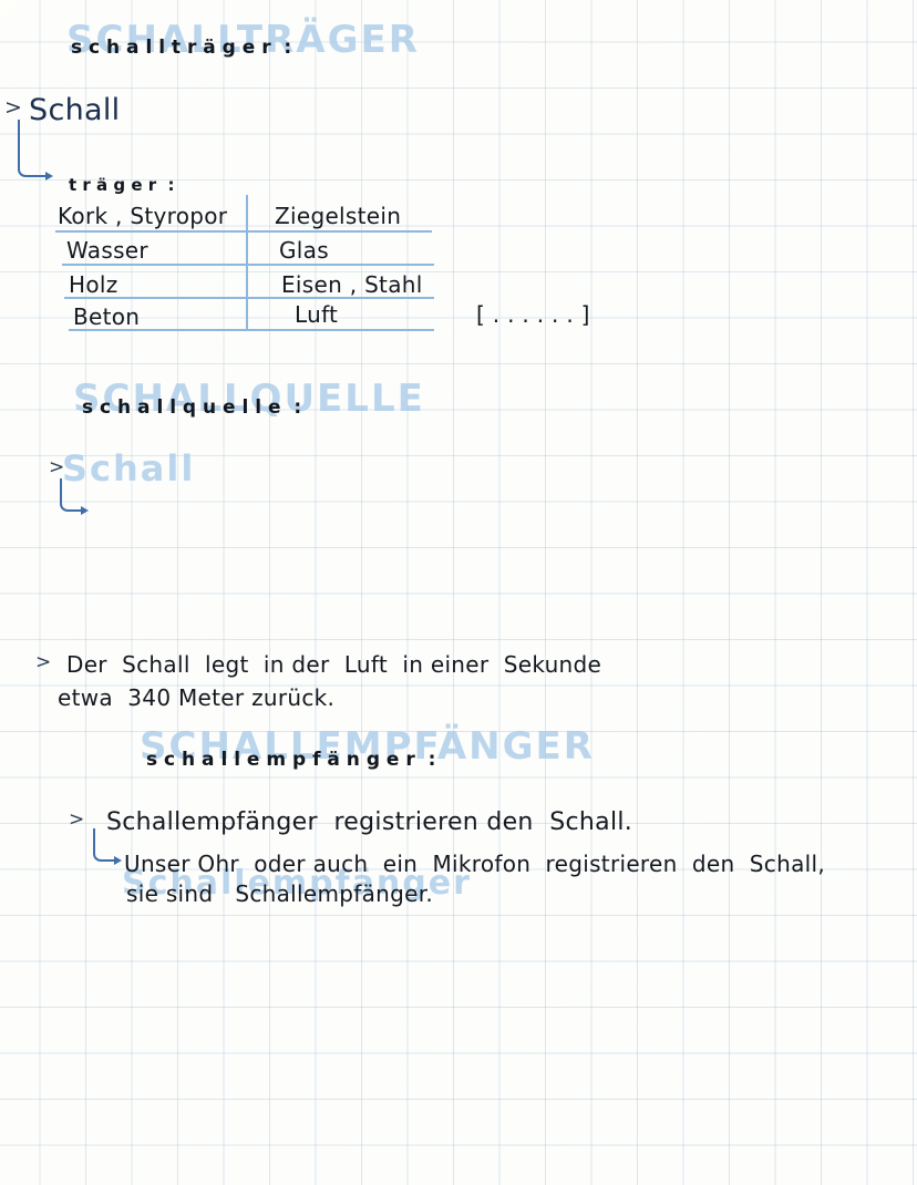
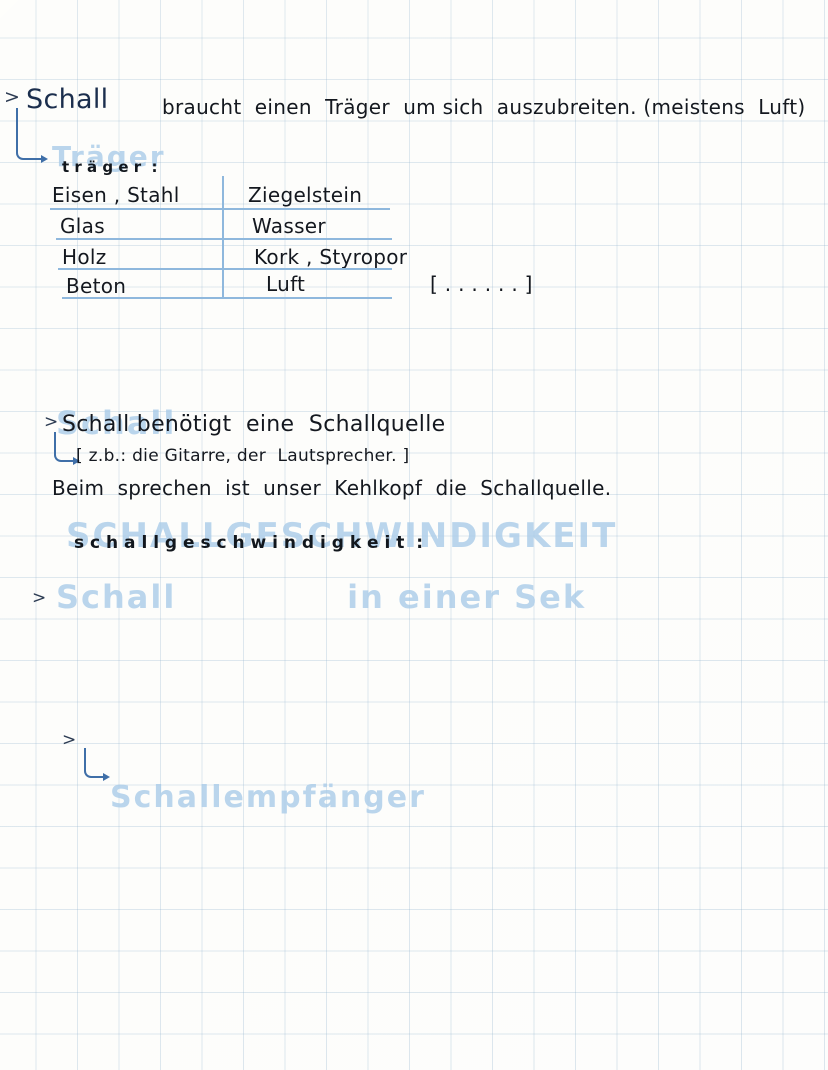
- SCHALLTRÄGER
- s c h a l l t r ä g e r :
  >
  Schall
+ braucht einen Träger um sich auszubreiten. (meistens Luft)
+ Träger
  t r ä g e r :
- Kork , Styropor
+ Eisen , Stahl
- Wasser
+ Glas
  Holz
  Beton
  Ziegelstein
- Glas
+ Wasser
- Eisen , Stahl
+ Kork , Styropor
  Luft
  [ . . . . . . ]
- SCHALLQUELLE
- s c h a l l q u e l l e :
  Schall
  >
+ Schall benötigt eine Schallquelle
+ [ z.b.: die Gitarre, der Lautsprecher. ]
+ Beim sprechen ist unser Kehlkopf die Schallquelle.
+ SCHALLGESCHWINDIGKEIT
+ s c h a l l g e s c h w i n d i g k e i t :
+ Schall in einer Sek
  >
- Der Schall legt in der Luft in einer Sekunde
- etwa 340 Meter zurück.
- SCHALLEMPFÄNGER
- s c h a l l e m p f ä n g e r :
  Schallempfänger
  >
- Schallempfänger registrieren den Schall.
- Unser Ohr oder auch ein Mikrofon registrieren den Schall,
- sie sind Schallempfänger.
